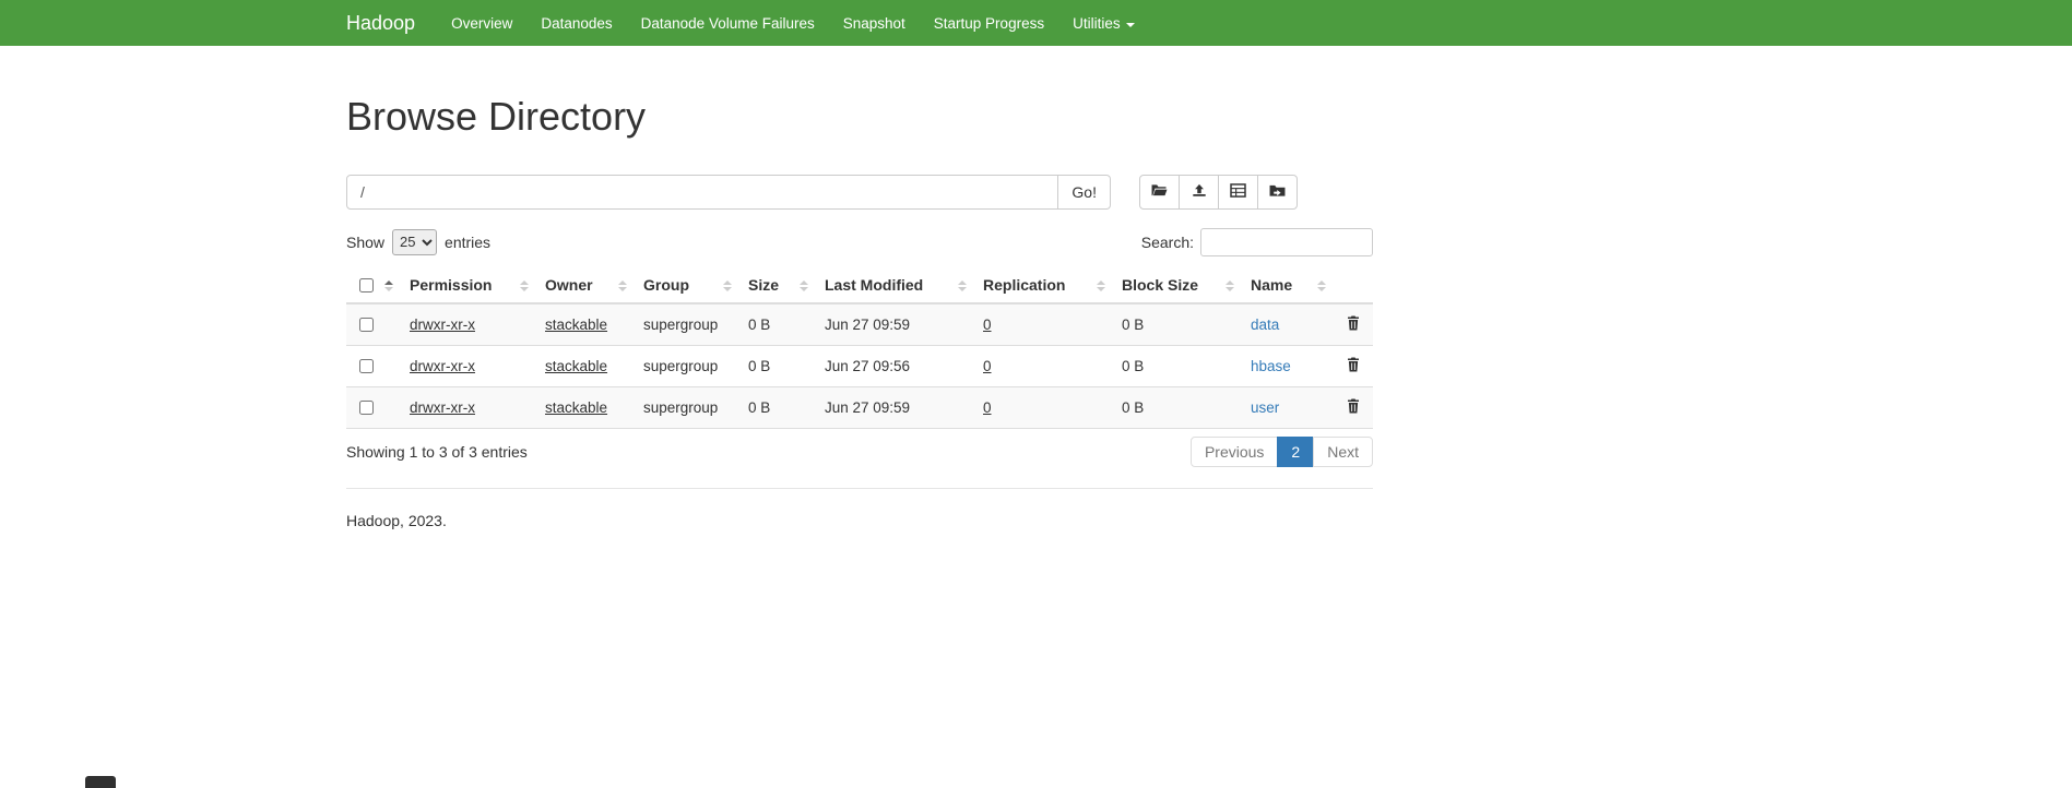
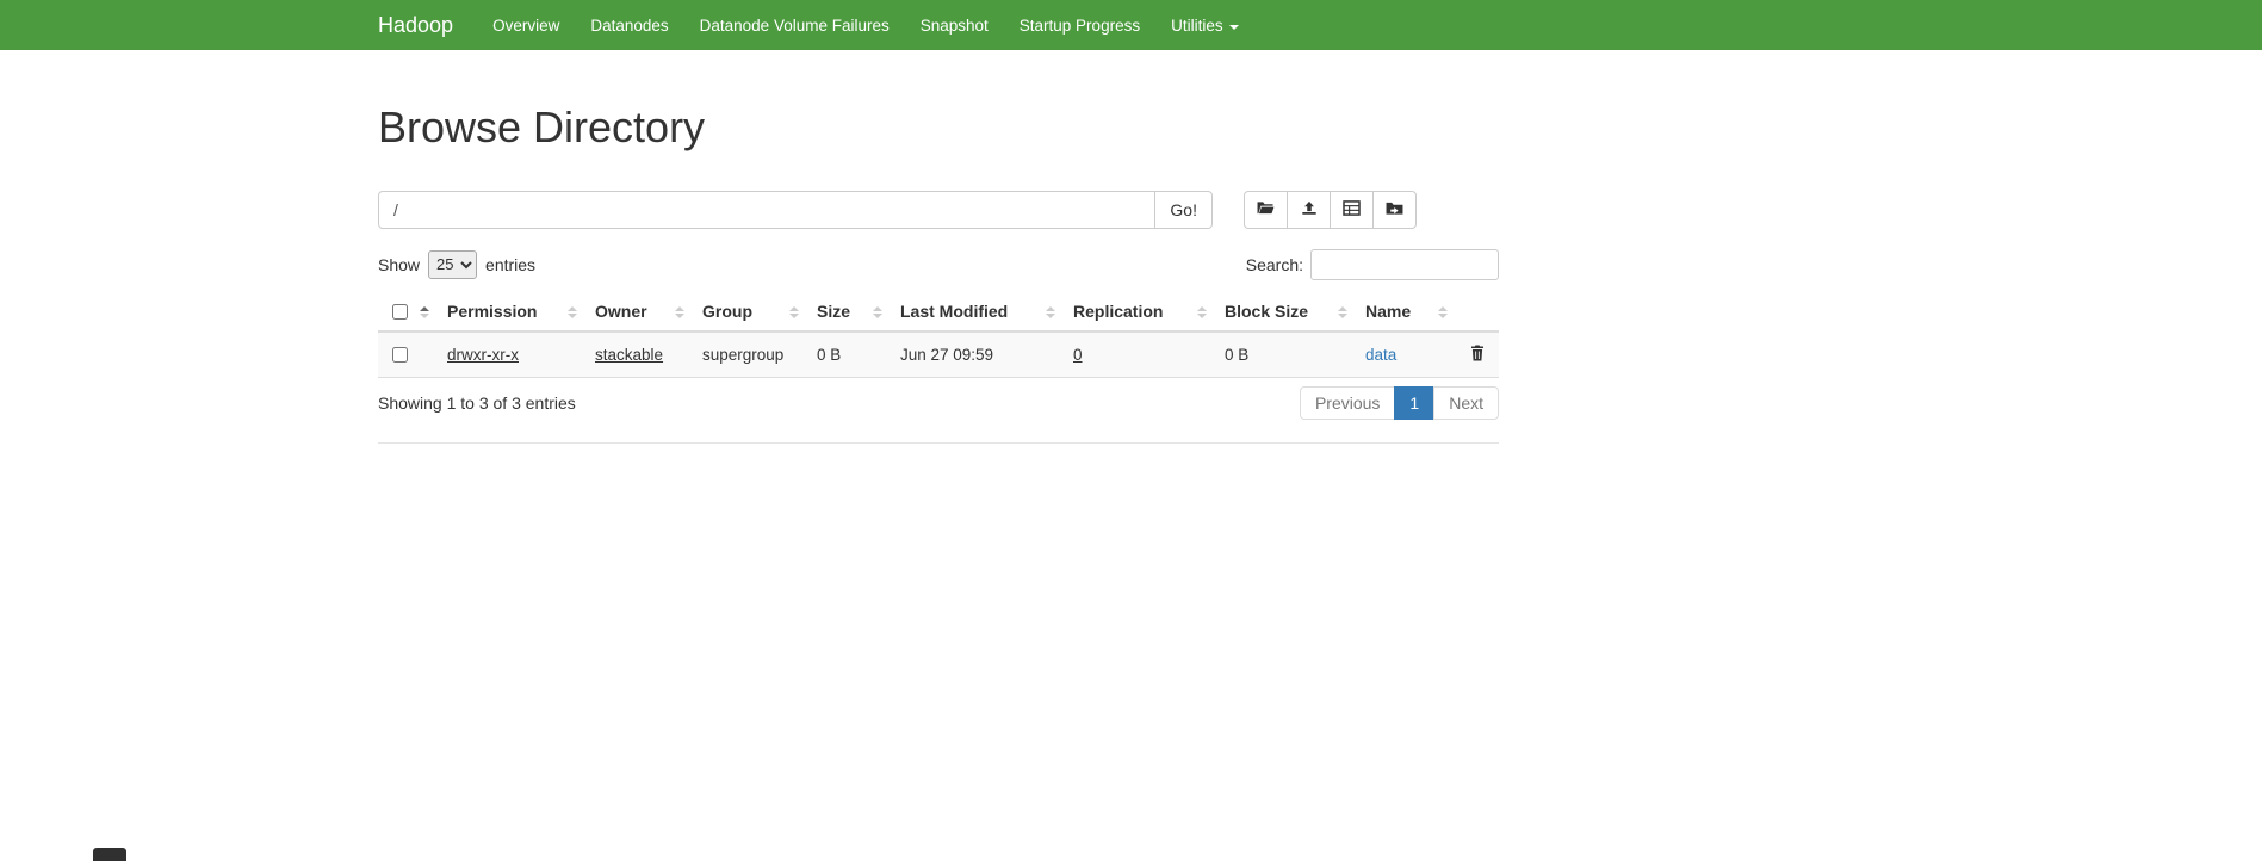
  Hadoop
  Overview
  Datanodes
  Datanode Volume Failures
  Snapshot
  Startup Progress
  Utilities
  Browse Directory
  /
  Go!
  Show
  25
  entries
  Search:
  	Permission	Owner	Group	Size	Last Modified	Replication	Block Size	Name
  	drwxr-xr-x	stackable	supergroup	0 B	Jun 27 09:59	0	0 B	data
- 	drwxr-xr-x	stackable	supergroup	0 B	Jun 27 09:56	0	0 B	hbase
- 	drwxr-xr-x	stackable	supergroup	0 B	Jun 27 09:59	0	0 B	user
  Showing 1 to 3 of 3 entries
  Previous
- 2
+ 1
  Next
- Hadoop, 2023.
